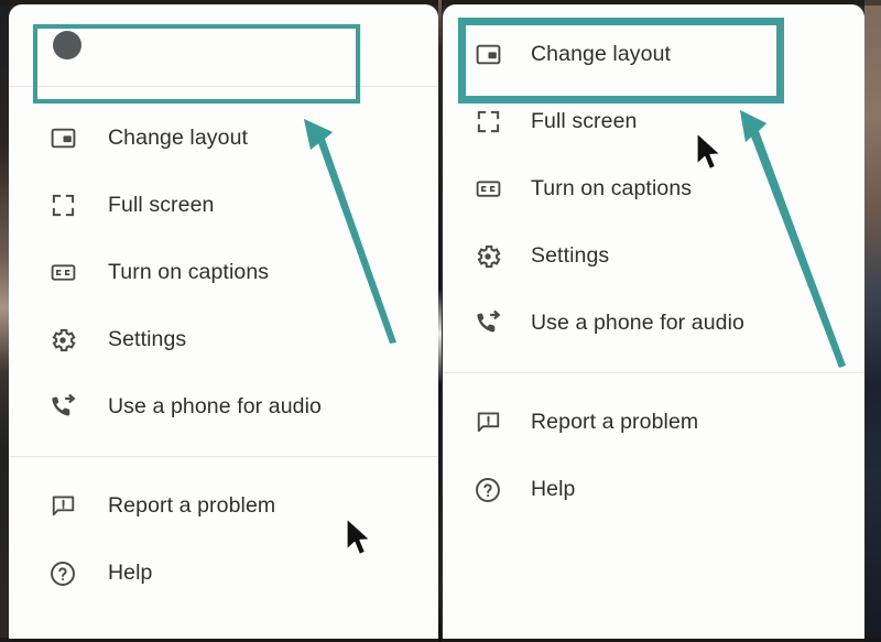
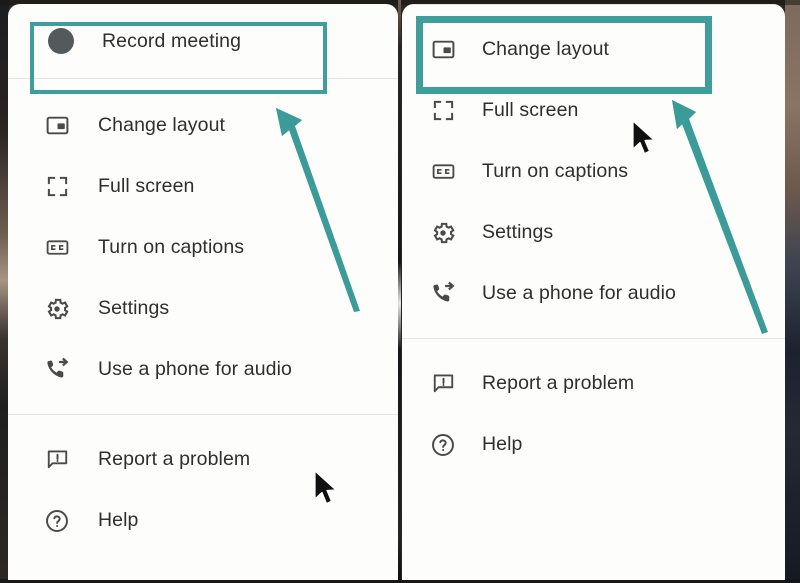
+ Record meeting
  Change layout
  Full screen
  Turn on captions
  Settings
  Use a phone for audio
  Report a problem
  Help
  Change layout
  Full screen
  Turn on captions
  Settings
  Use a phone for audio
  Report a problem
  Help
